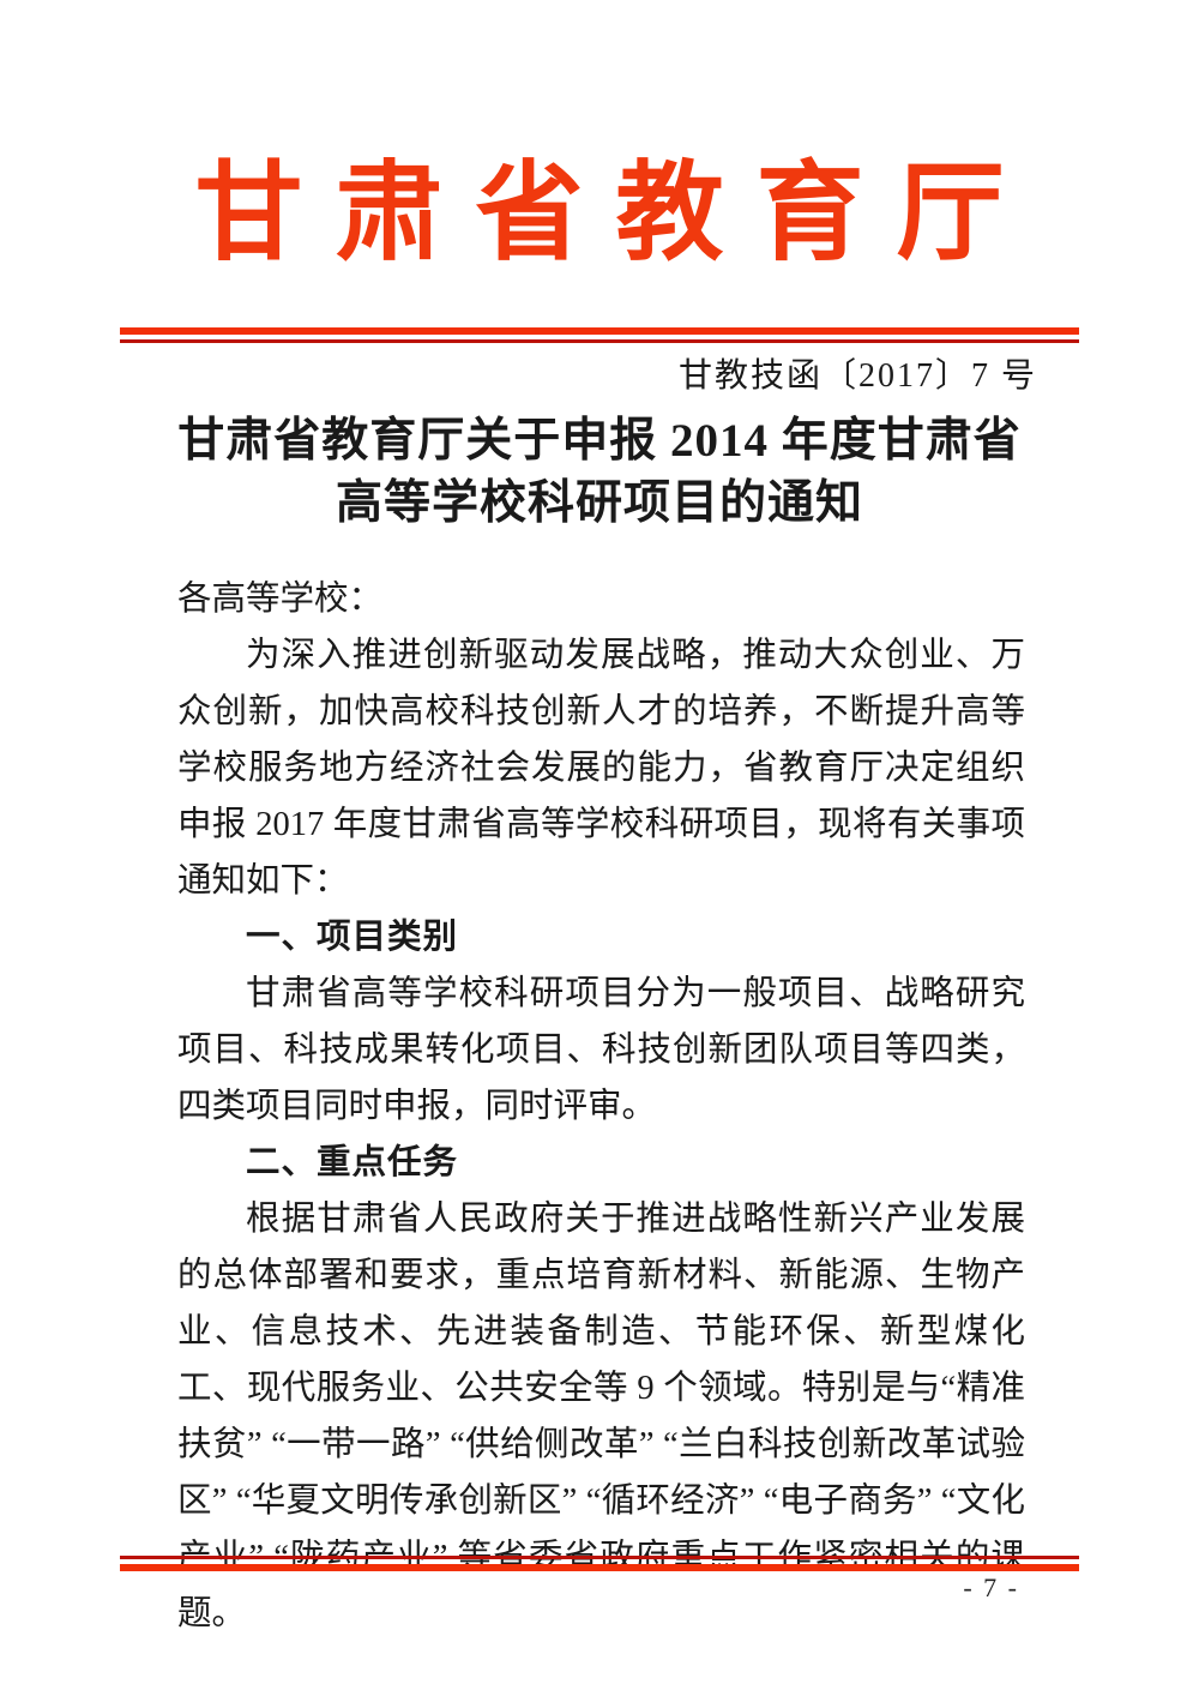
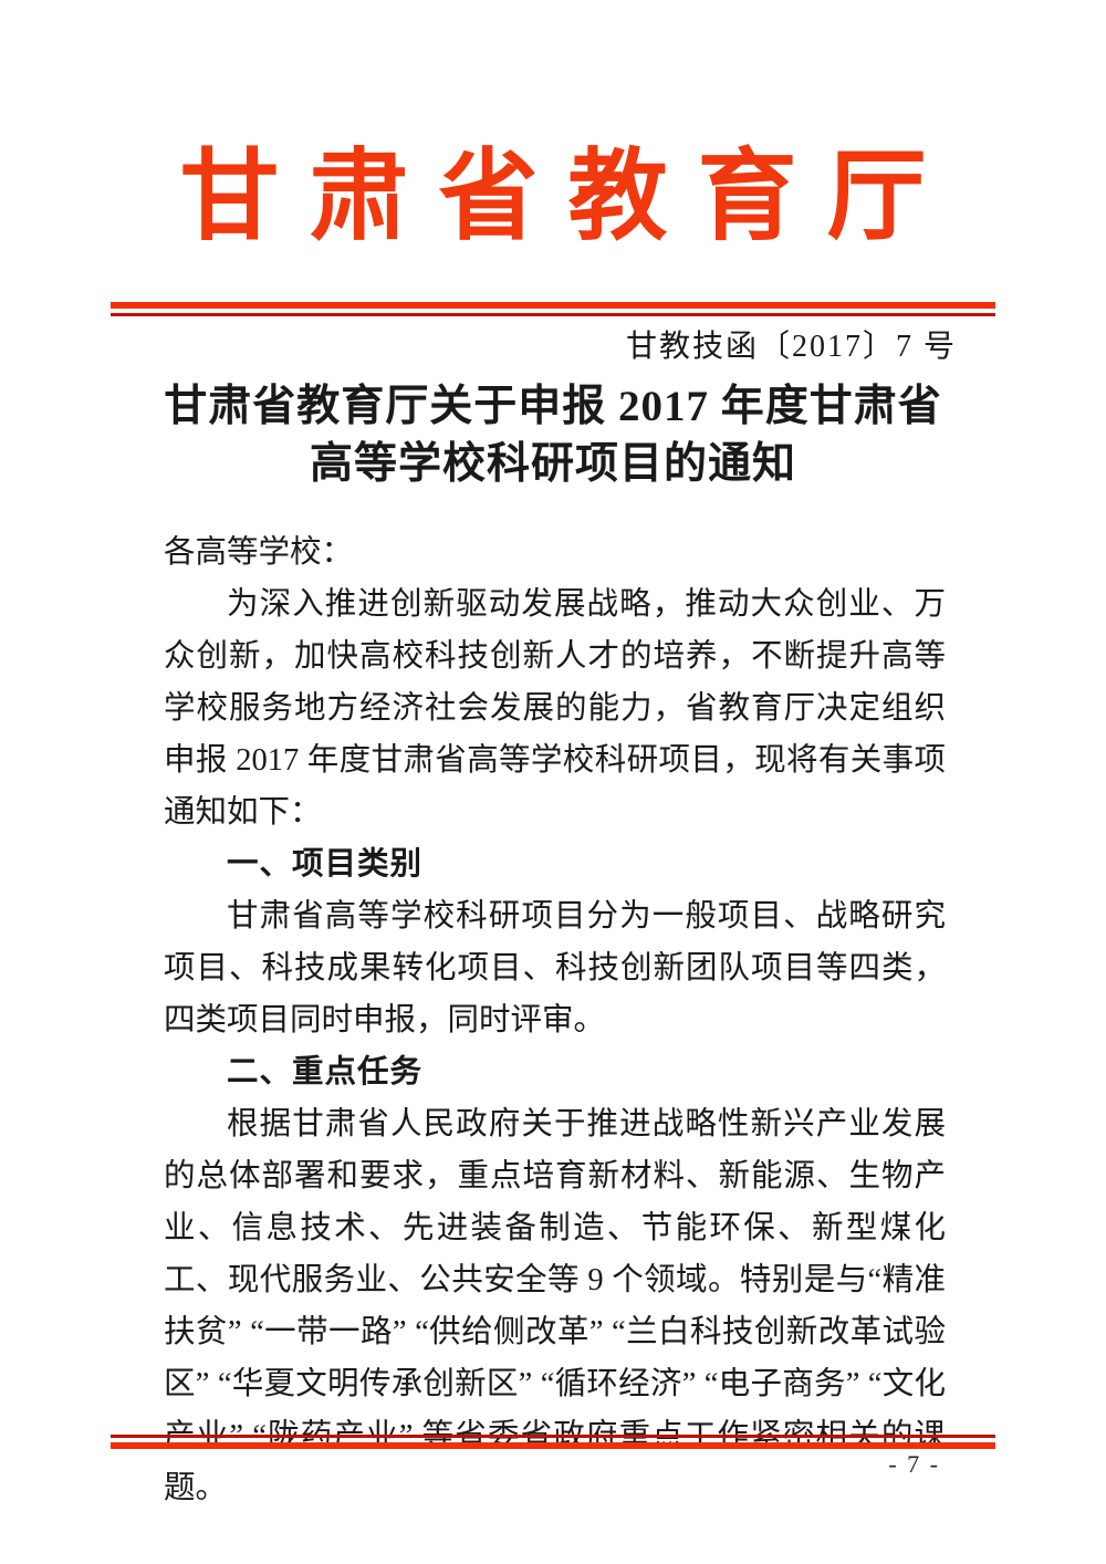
  甘肃省教育厅
  甘教技函〔2017〕7 号
- 甘肃省教育厅关于申报 2014 年度甘肃省
+ 甘肃省教育厅关于申报 2017 年度甘肃省
  高等学校科研项目的通知
  各高等学校：
  为深入推进创新驱动发展战略，推动大众创业、万众创新，加快高校科技创新人才的培养，不断提升高等学校服务地方经济社会发展的能力，省教育厅决定组织申报 2017 年度甘肃省高等学校科研项目，现将有关事项通知如下：
  一、项目类别
  甘肃省高等学校科研项目分为一般项目、战略研究项目、科技成果转化项目、科技创新团队项目等四类，四类项目同时申报，同时评审。
  二、重点任务
  根据甘肃省人民政府关于推进战略性新兴产业发展的总体部署和要求，重点培育新材料、新能源、生物产业、信息技术、先进装备制造、节能环保、新型煤化工、现代服务业、公共安全等 9 个领域。特别是与“精准扶贫” “一带一路” “供给侧改革” “兰白科技创新改革试验区” “华夏文明传承创新区” “循环经济” “电子商务” “文化题。
  - 7 -
